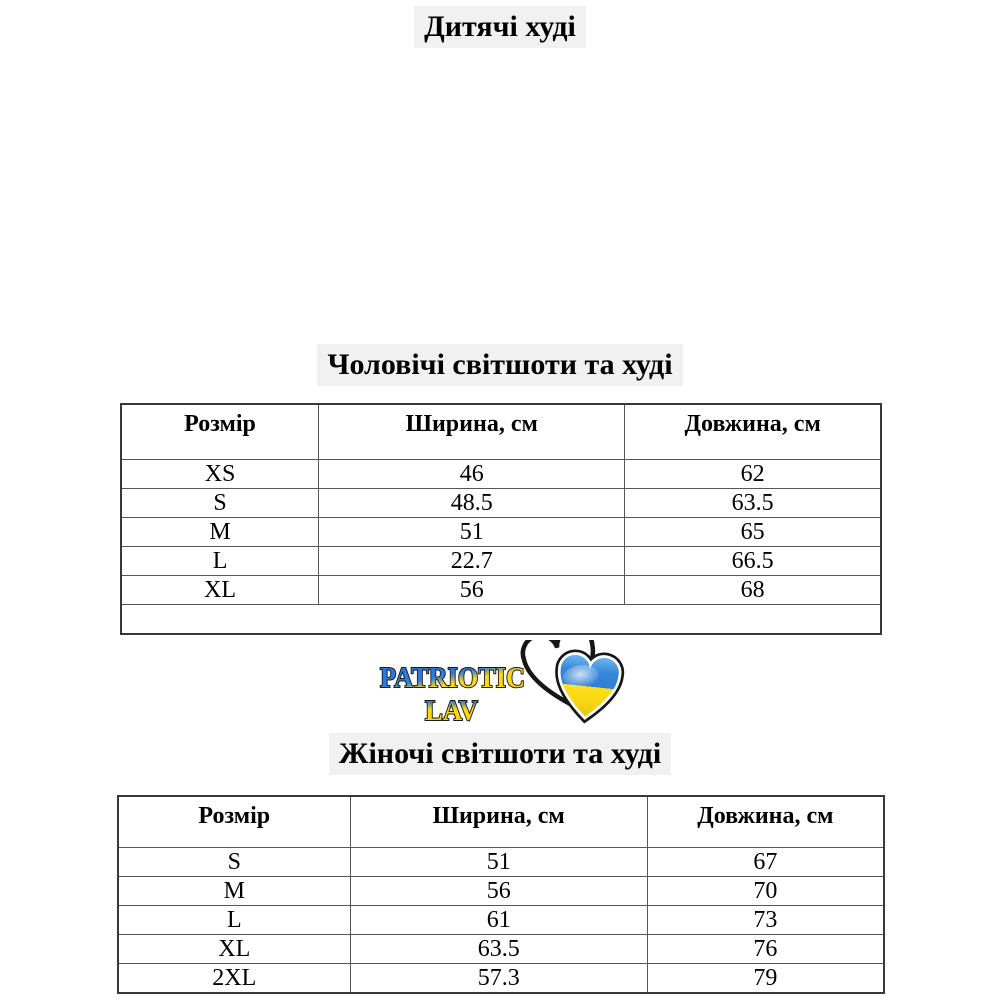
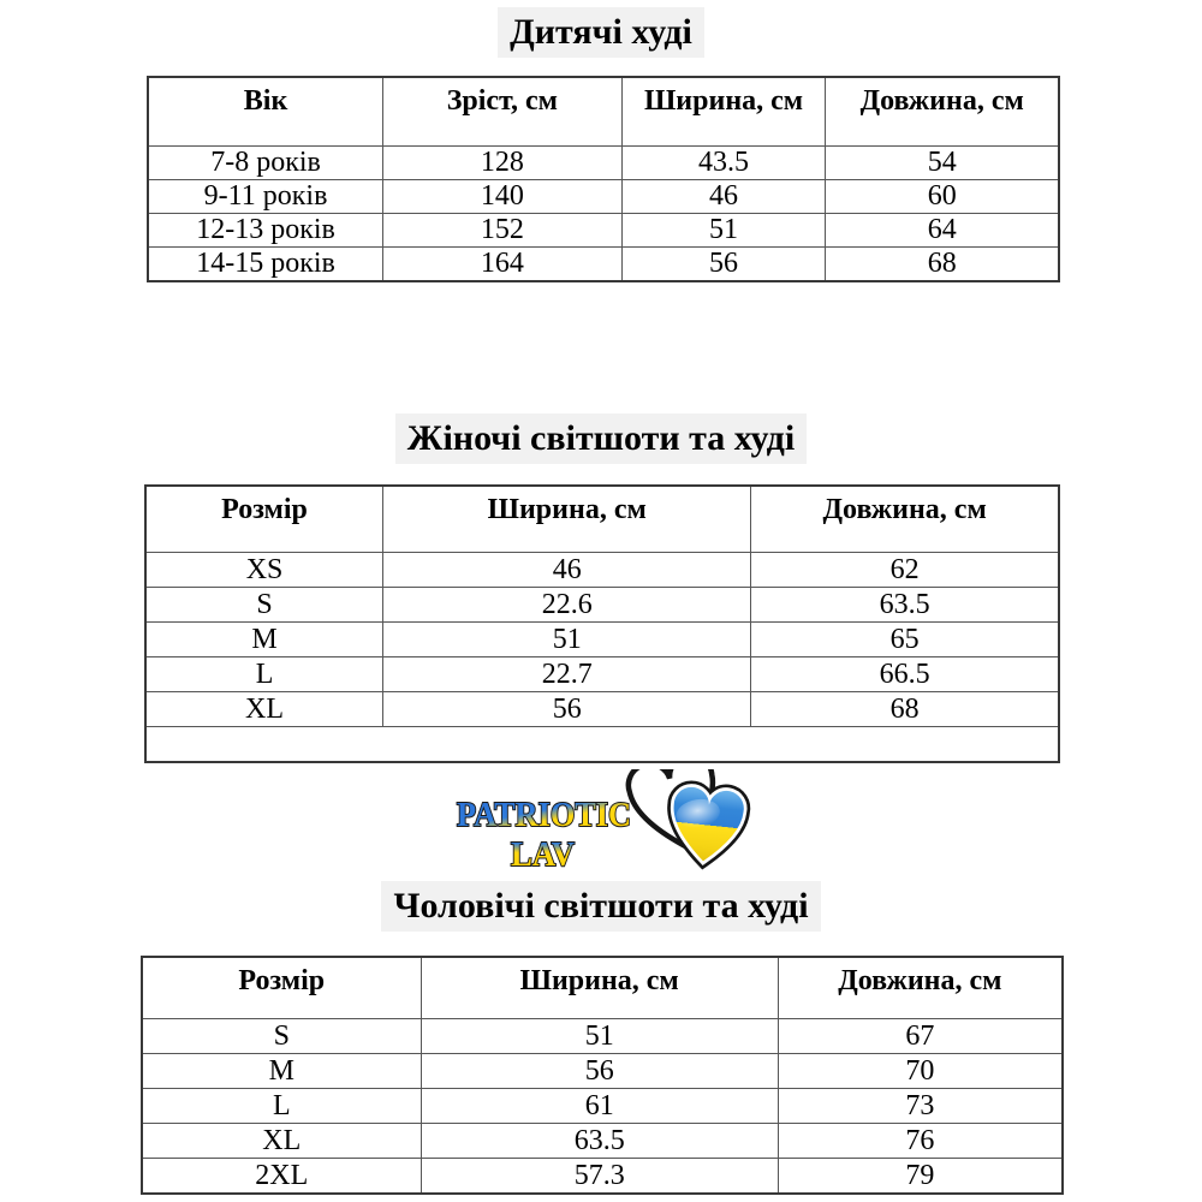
  Дитячі худі
+ Вік	Зріст, см	Ширина, см	Довжина, см
+ 7-8 років	128	43.5	54
+ 9-11 років	140	46	60
+ 12-13 років	152	51	64
+ 14-15 років	164	56	68
- Чоловічі світшоти та худі
+ Жіночі світшоти та худі
  Розмір	Ширина, см	Довжина, см
  XS	46	62
- S	48.5	63.5
+ S	22.6	63.5
  M	51	65
  L	22.7	66.5
  XL	56	68
  PATRIOTIC
  LAV
- Жіночі світшоти та худі
+ Чоловічі світшоти та худі
  Розмір	Ширина, см	Довжина, см
  S	51	67
  M	56	70
  L	61	73
  XL	63.5	76
  2XL	57.3	79
